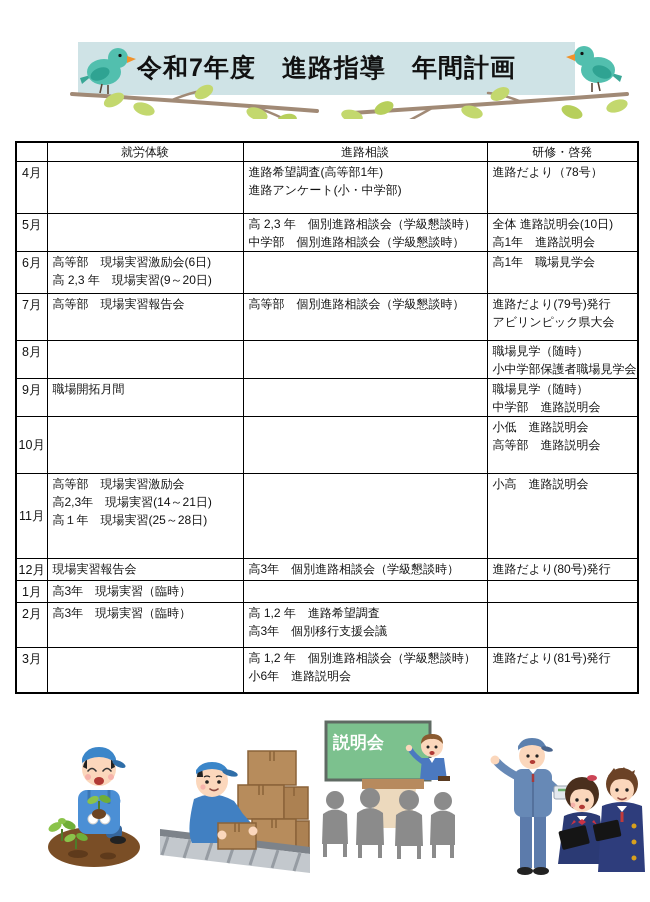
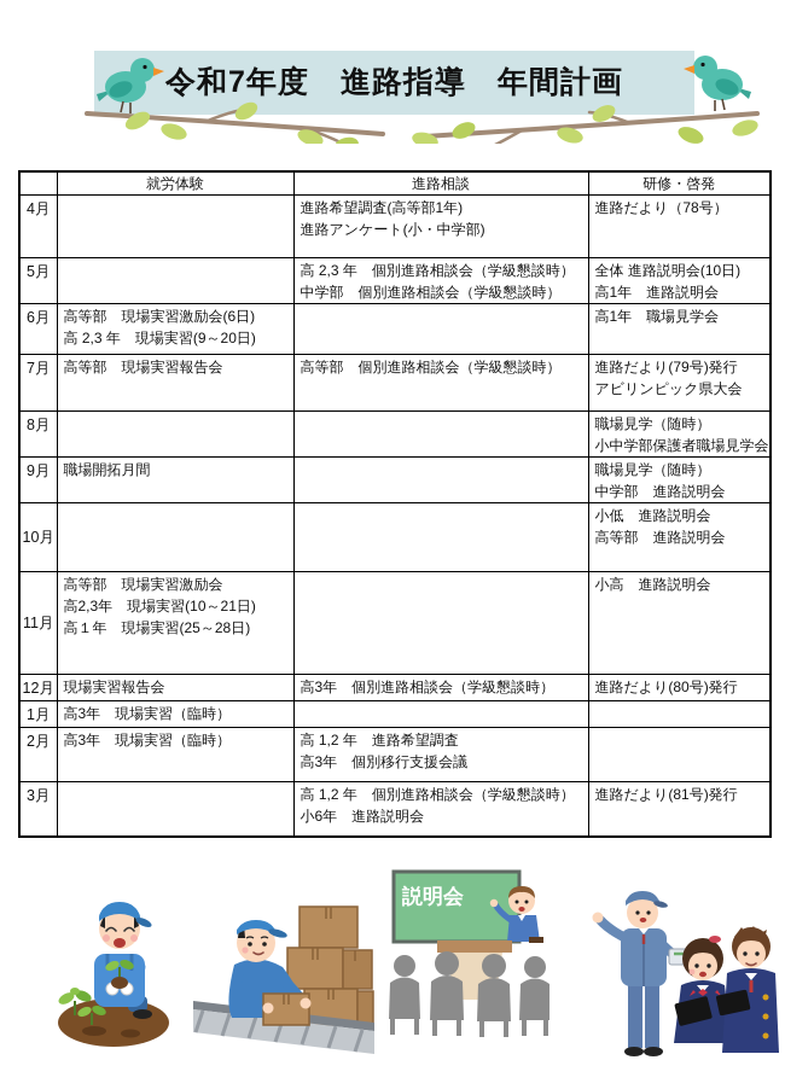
  令和7年度 進路指導 年間計画
  	就労体験	進路相談	研修・啓発
  4月		進路希望調査(高等部1年)進路アンケート(小・中学部)	進路だより（78号）
  5月		高 2,3 年 個別進路相談会（学級懇談時）中学部 個別進路相談会（学級懇談時）	全体 進路説明会(10日)高1年 進路説明会
  6月	高等部 現場実習激励会(6日)高 2,3 年 現場実習(9～20日)		高1年 職場見学会
  7月	高等部 現場実習報告会	高等部 個別進路相談会（学級懇談時）	進路だより(79号)発行アビリンピック県大会
  8月			職場見学（随時）小中学部保護者職場見学会
  9月	職場開拓月間		職場見学（随時）中学部 進路説明会
  10月			小低 進路説明会高等部 進路説明会
- 11月	高等部 現場実習激励会高2,3年 現場実習(14～21日)高１年 現場実習(25～28日)		小高 進路説明会
+ 11月	高等部 現場実習激励会高2,3年 現場実習(10～21日)高１年 現場実習(25～28日)		小高 進路説明会
  12月	現場実習報告会	高3年 個別進路相談会（学級懇談時）	進路だより(80号)発行
  1月	高3年 現場実習（臨時）
  2月	高3年 現場実習（臨時）	高 1,2 年 進路希望調査高3年 個別移行支援会議
  3月		高 1,2 年 個別進路相談会（学級懇談時）小6年 進路説明会	進路だより(81号)発行
  説明会
